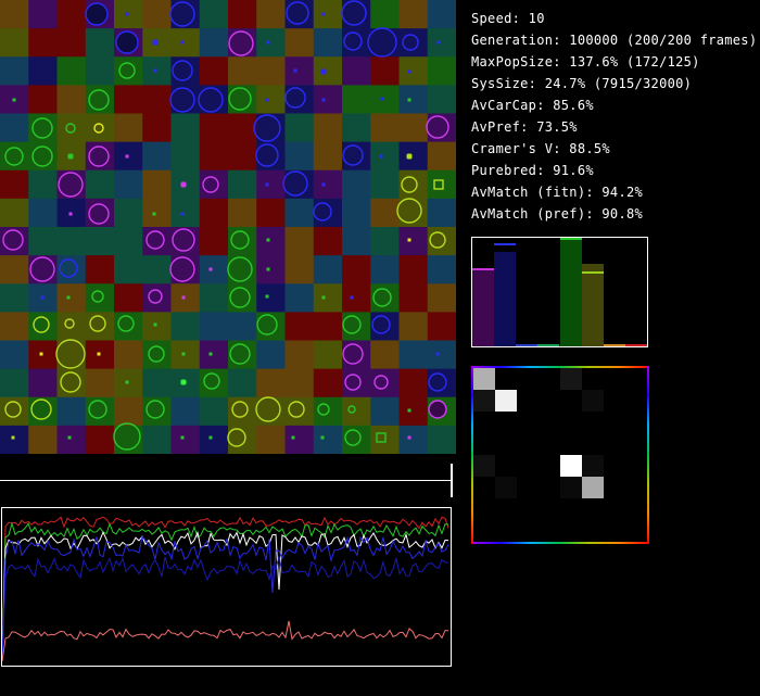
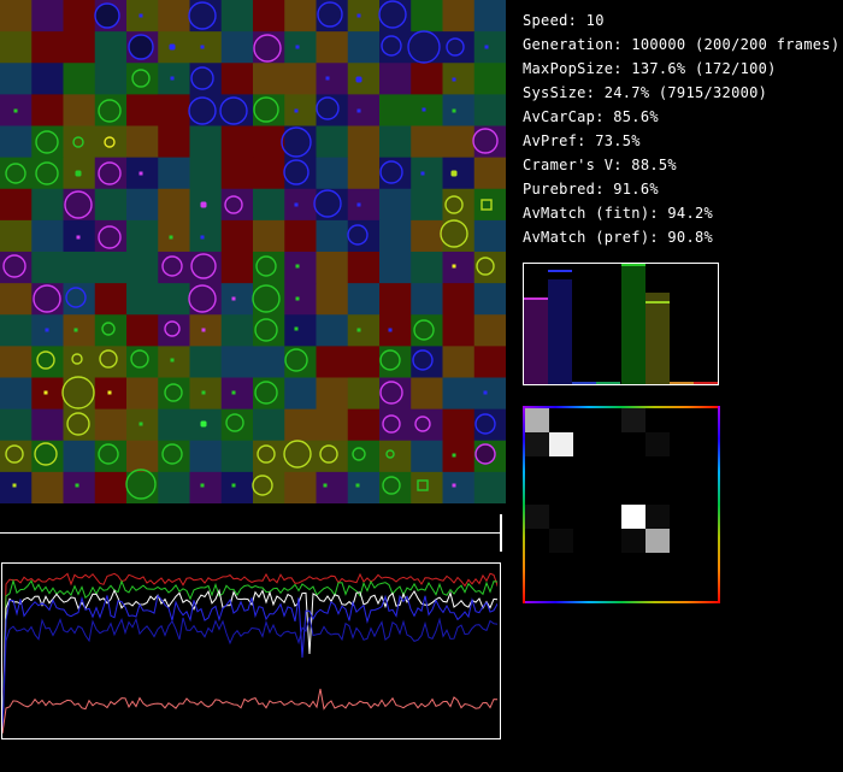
  Speed: 10
  Generation: 100000 (200/200 frames)
- MaxPopSize: 137.6% (172/125)
+ MaxPopSize: 137.6% (172/100)
  SysSize: 24.7% (7915/32000)
  AvCarCap: 85.6%
  AvPref: 73.5%
  Cramer's V: 88.5%
  Purebred: 91.6%
  AvMatch (fitn): 94.2%
  AvMatch (pref): 90.8%
